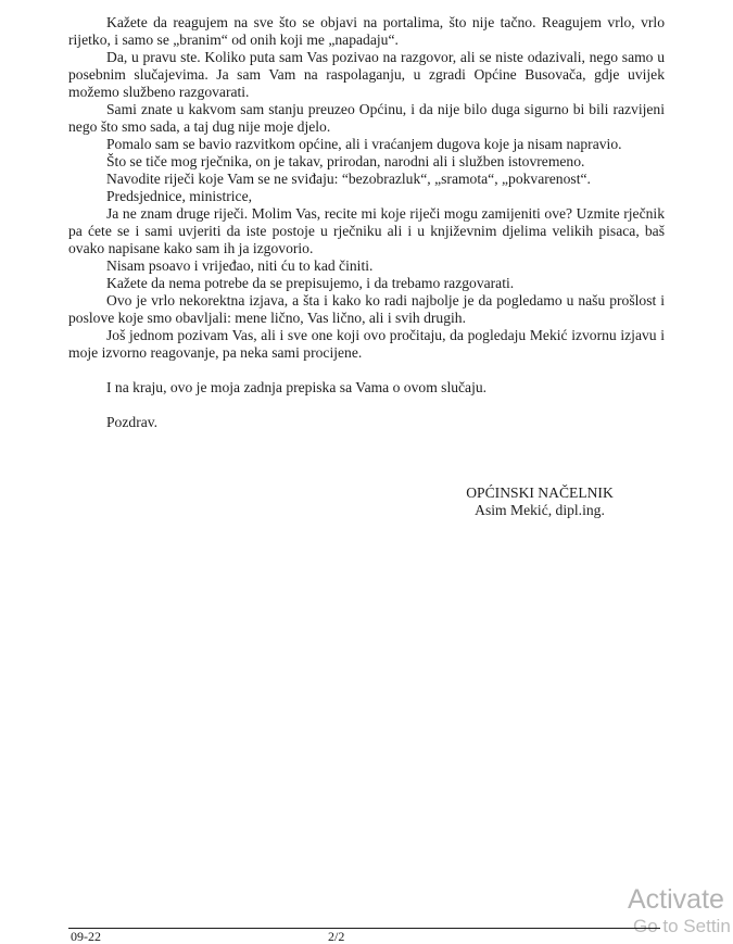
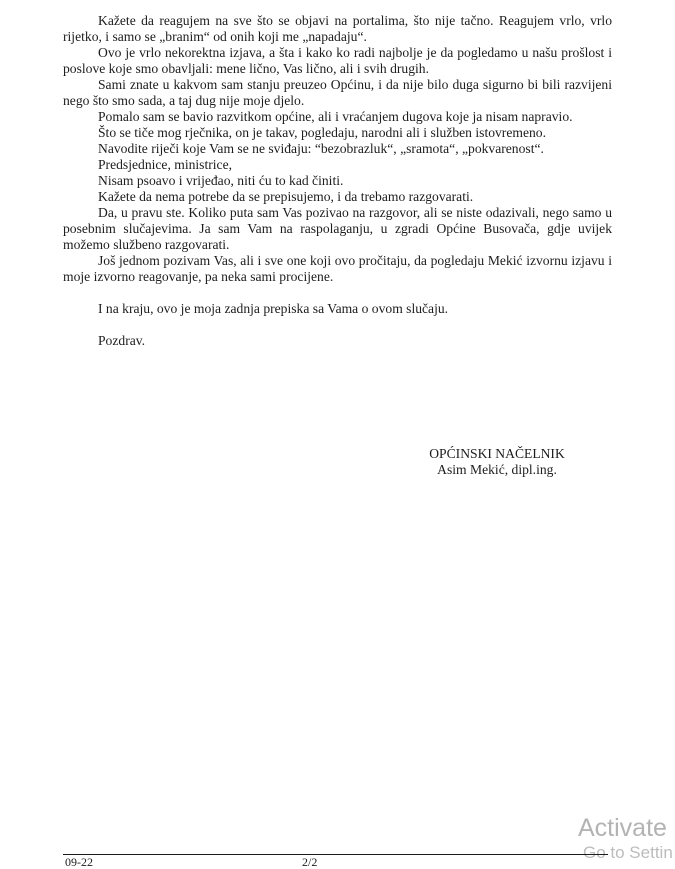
  Kažete da reagujem na sve što se objavi na portalima, što nije tačno. Reagujem vrlo, vrlo rijetko, i samo se „branim“ od onih koji me „napadaju“.
- Da, u pravu ste. Koliko puta sam Vas pozivao na razgovor, ali se niste odazivali, nego samo u posebnim slučajevima. Ja sam Vam na raspolaganju, u zgradi Općine Busovača, gdje uvijek možemo službeno razgovarati.
+ Ovo je vrlo nekorektna izjava, a šta i kako ko radi najbolje je da pogledamo u našu prošlost i poslove koje smo obavljali: mene lično, Vas lično, ali i svih drugih.
  Sami znate u kakvom sam stanju preuzeo Općinu, i da nije bilo duga sigurno bi bili razvijeni nego što smo sada, a taj dug nije moje djelo.
  Pomalo sam se bavio razvitkom općine, ali i vraćanjem dugova koje ja nisam napravio.
- Što se tiče mog rječnika, on je takav, prirodan, narodni ali i služben istovremeno.
+ Što se tiče mog rječnika, on je takav, pogledaju, narodni ali i služben istovremeno.
  Navodite riječi koje Vam se ne sviđaju: “bezobrazluk“, „sramota“, „pokvarenost“.
  Predsjednice, ministrice,
- Ja ne znam druge riječi. Molim Vas, recite mi koje riječi mogu zamijeniti ove? Uzmite rječnik pa ćete se i sami uvjeriti da iste postoje u rječniku ali i u književnim djelima velikih pisaca, baš ovako napisane kako sam ih ja izgovorio.
  Nisam psoavo i vrijeđao, niti ću to kad činiti.
  Kažete da nema potrebe da se prepisujemo, i da trebamo razgovarati.
- Ovo je vrlo nekorektna izjava, a šta i kako ko radi najbolje je da pogledamo u našu prošlost i poslove koje smo obavljali: mene lično, Vas lično, ali i svih drugih.
+ Da, u pravu ste. Koliko puta sam Vas pozivao na razgovor, ali se niste odazivali, nego samo u posebnim slučajevima. Ja sam Vam na raspolaganju, u zgradi Općine Busovača, gdje uvijek možemo službeno razgovarati.
  Još jednom pozivam Vas, ali i sve one koji ovo pročitaju, da pogledaju Mekić izvornu izjavu i moje izvorno reagovanje, pa neka sami procijene.
  I na kraju, ovo je moja zadnja prepiska sa Vama o ovom slučaju.
  Pozdrav.
  OPĆINSKI NAČELNIK
  Asim Mekić, dipl.ing.
  Activate
  Go to Settin
  09-22
  2/2
